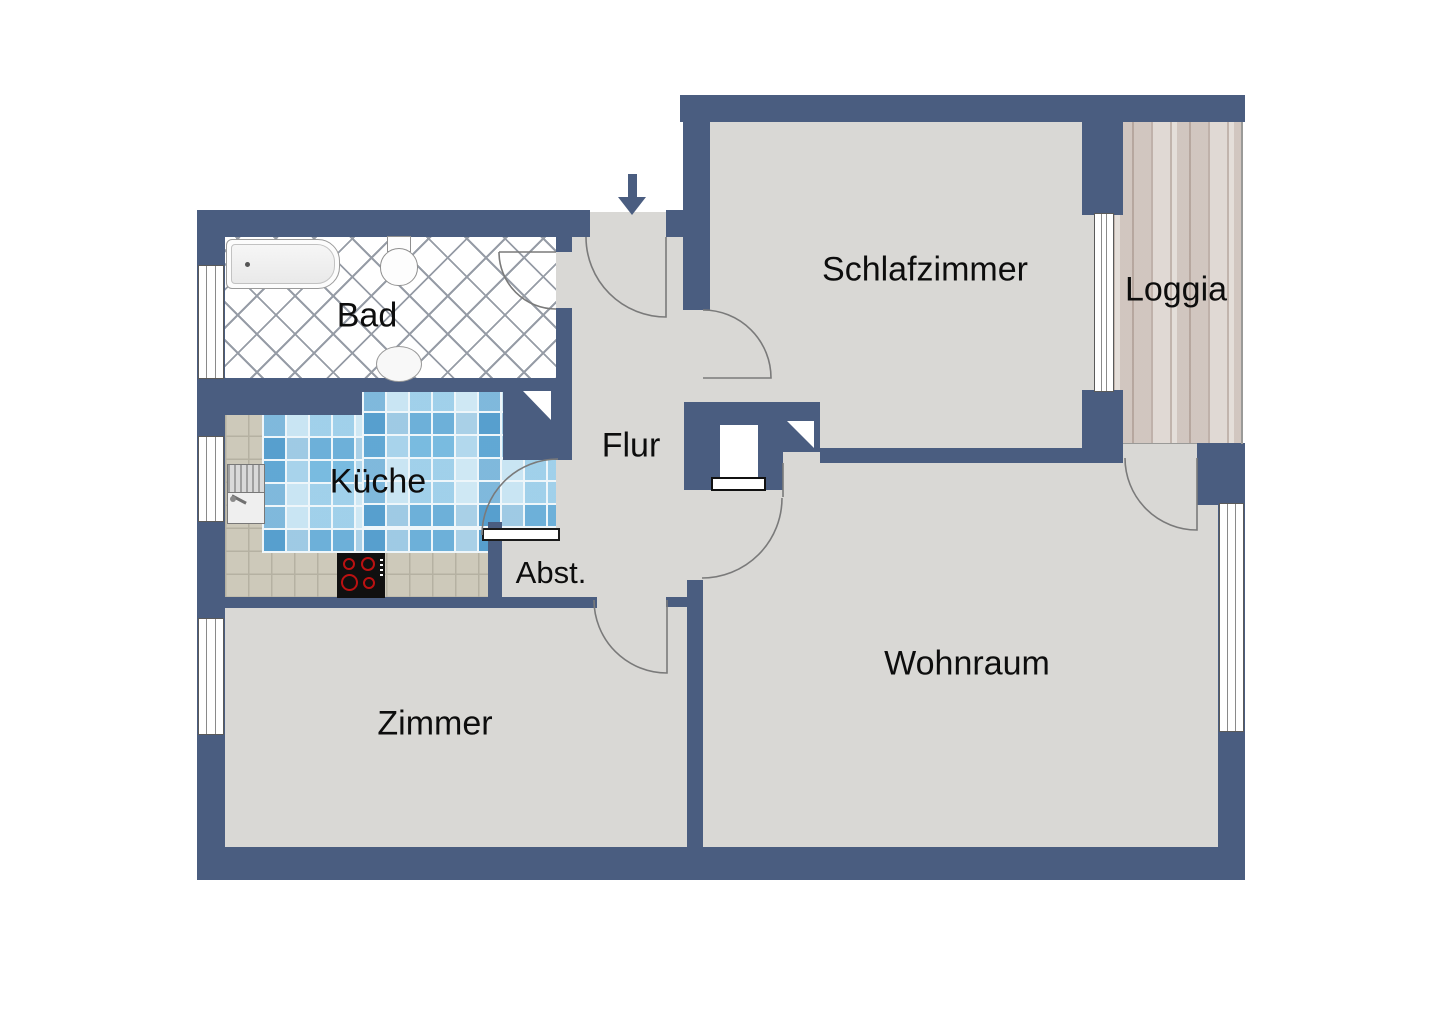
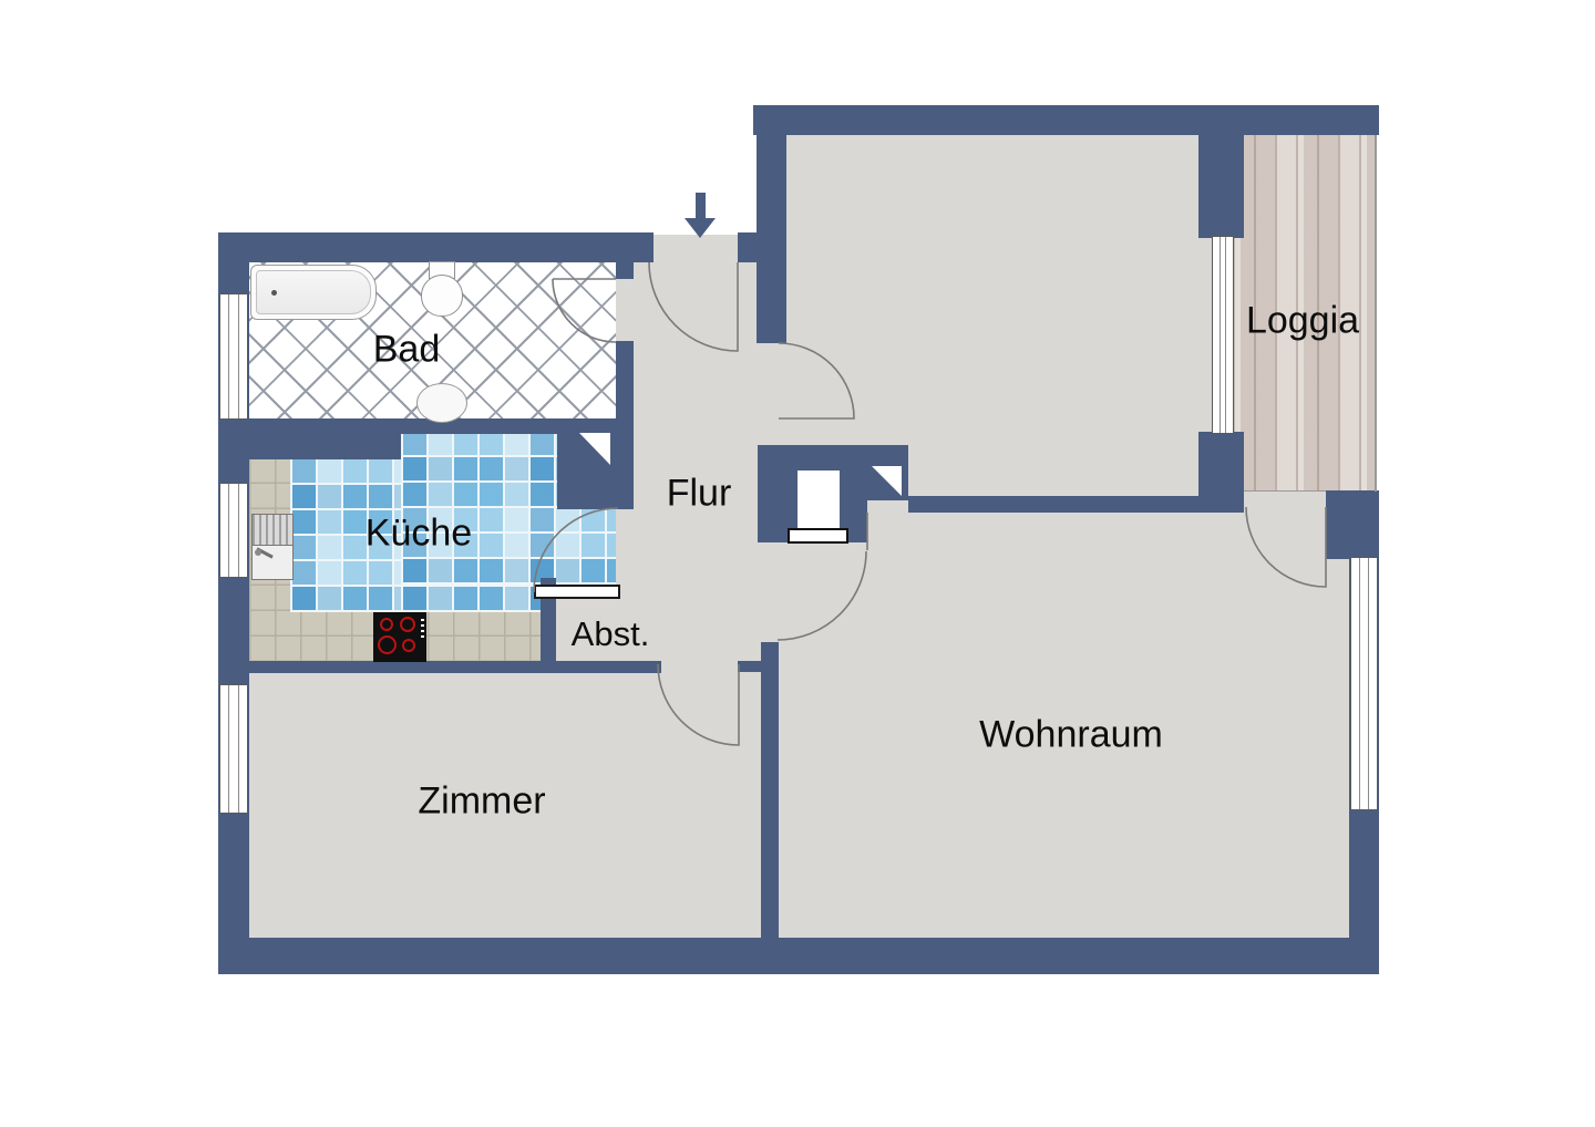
  Bad
  Küche
  Flur
  Abst.
  Zimmer
- Schlafzimmer
  Wohnraum
  Loggia
